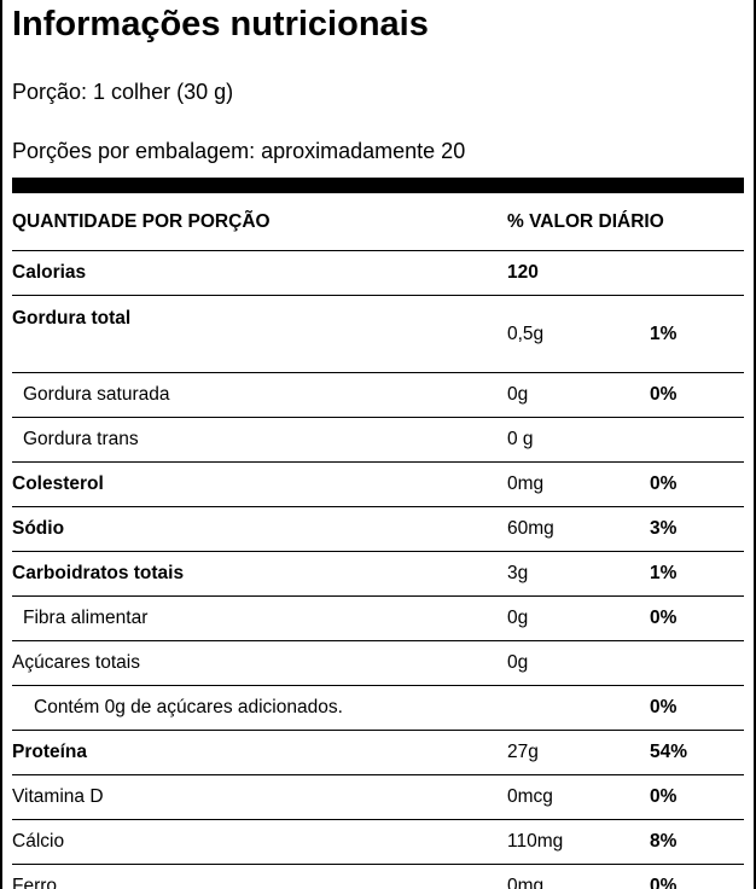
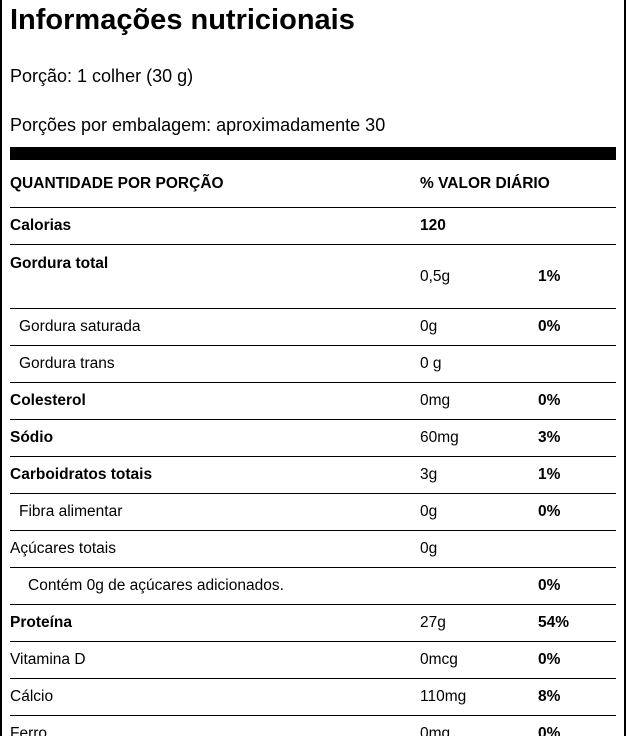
  Informações nutricionais
  Porção: 1 colher (30 g)
- Porções por embalagem: aproximadamente 20
+ Porções por embalagem: aproximadamente 30
  QUANTIDADE POR PORÇÃO
  % VALOR DIÁRIO
  Calorias
  120
  Gordura total
  0,5g
  1%
  Gordura saturada
  0g
  0%
  Gordura trans
  0 g
  Colesterol
  0mg
  0%
  Sódio
  60mg
  3%
  Carboidratos totais
  3g
  1%
  Fibra alimentar
  0g
  0%
  Açúcares totais
  0g
  Contém 0g de açúcares adicionados.
  0%
  Proteína
  27g
  54%
  Vitamina D
  0mcg
  0%
  Cálcio
  110mg
  8%
  Ferro
  0mg
  0%
